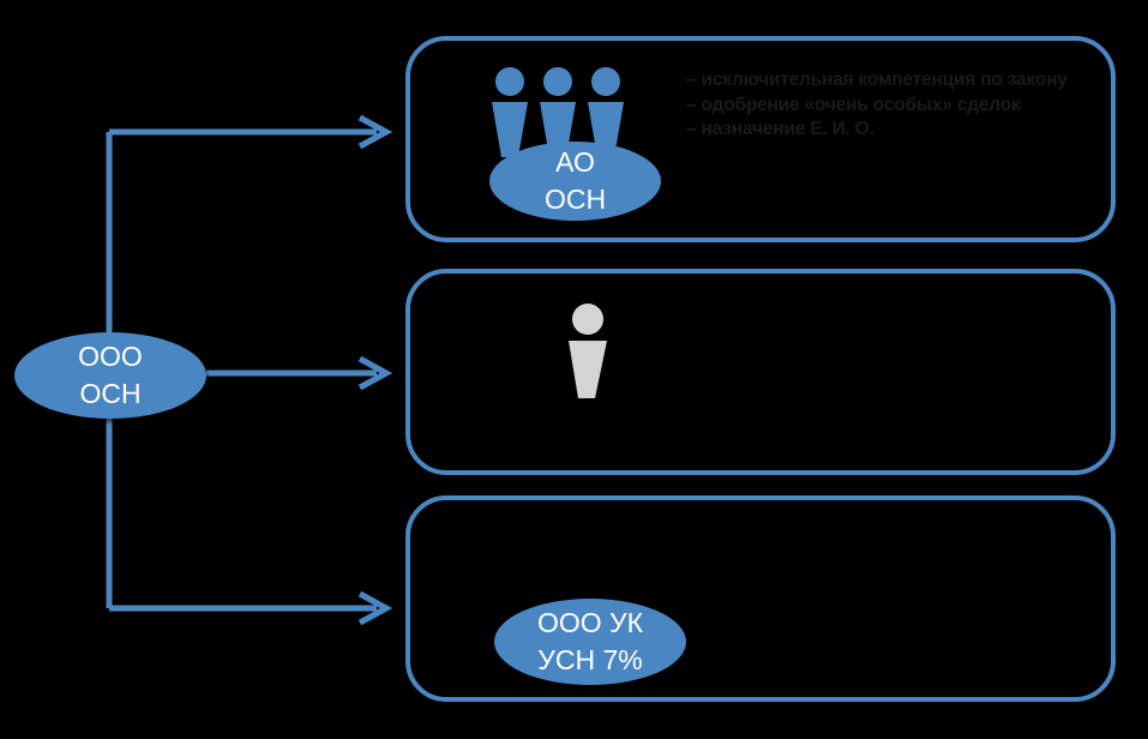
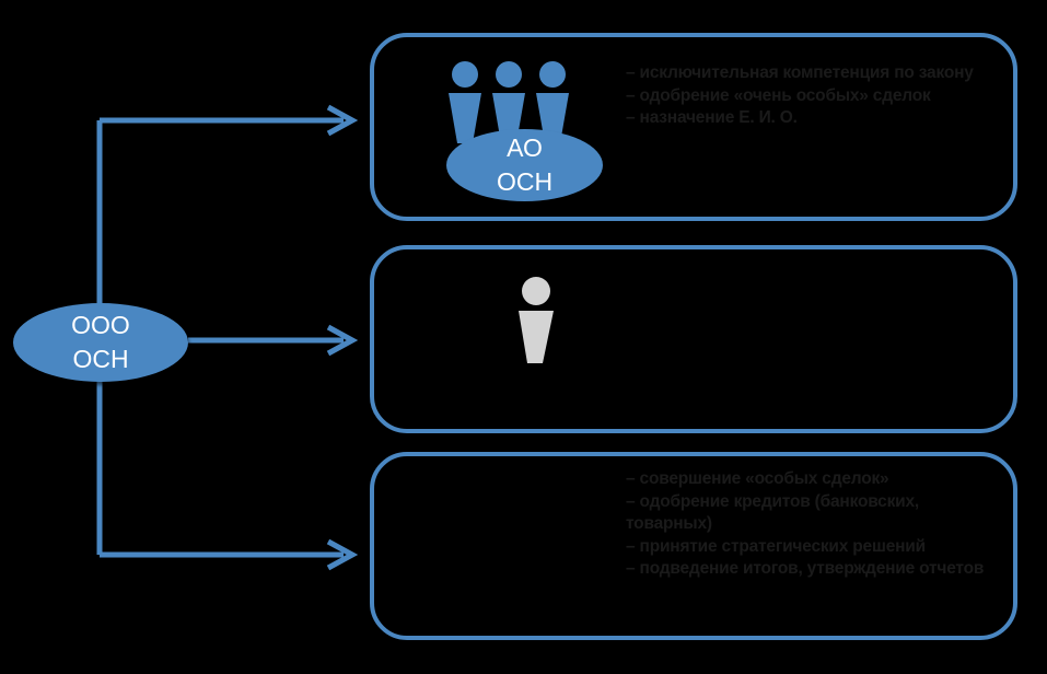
  – исключительная компетенция по закону
  – одобрение «очень особых» сделок
  – назначение Е. И. О.
+ – совершение «особых сделок»
+ – одобрение кредитов (банковских, товарных)
+ – принятие стратегических решений
+ – подведение итогов, утверждение отчетов
  ООО
  ОСН
  АО
  ОСН
- ООО УК
- УСН 7%
